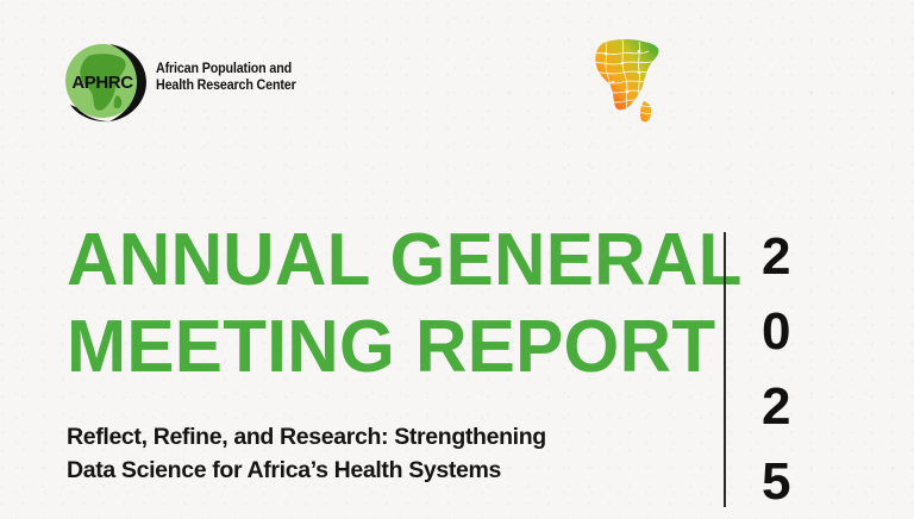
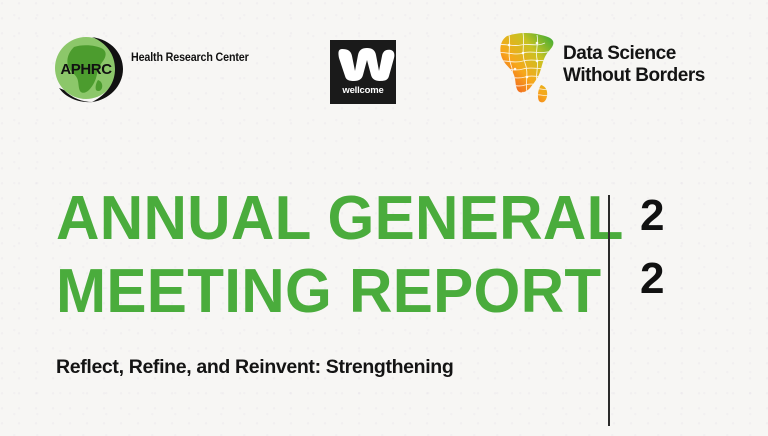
  APHRC
- African Population and
  Health Research Center
+ wellcome
+ Data Science
+ Without Borders
  ANNUAL GENERAL
  MEETING REPORT
- Reflect, Refine, and Research: Strengthening
+ Reflect, Refine, and Reinvent: Strengthening
- Data Science for Africa’s Health Systems
  2
- 0
  2
- 5
